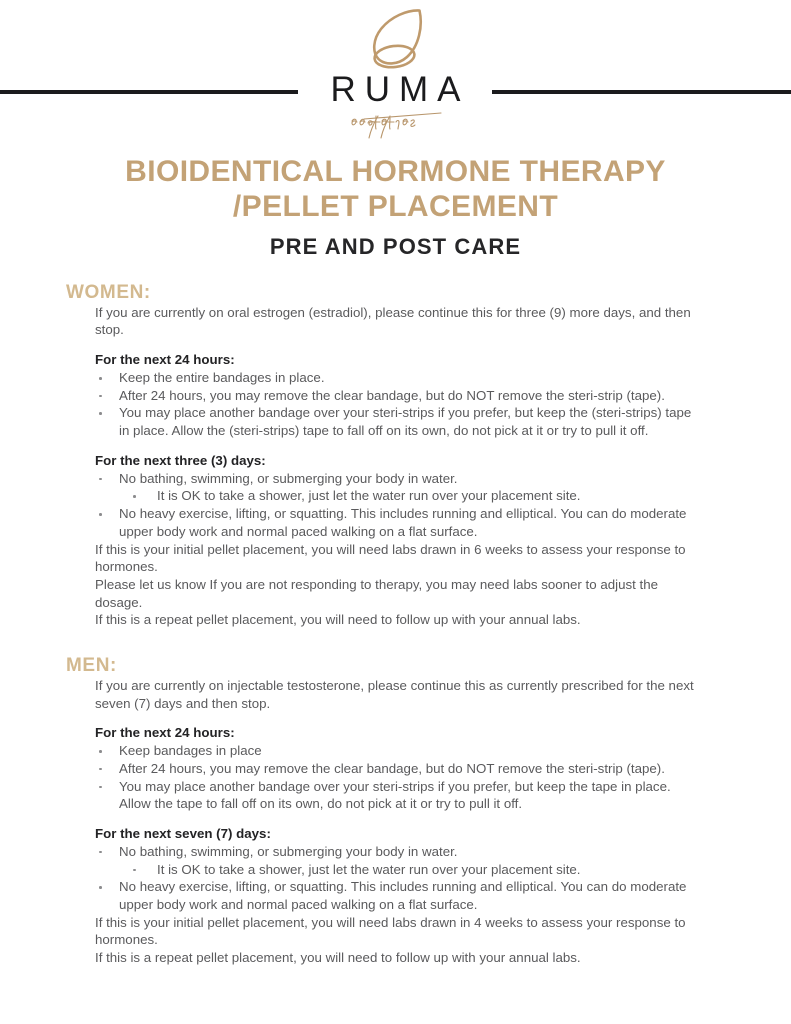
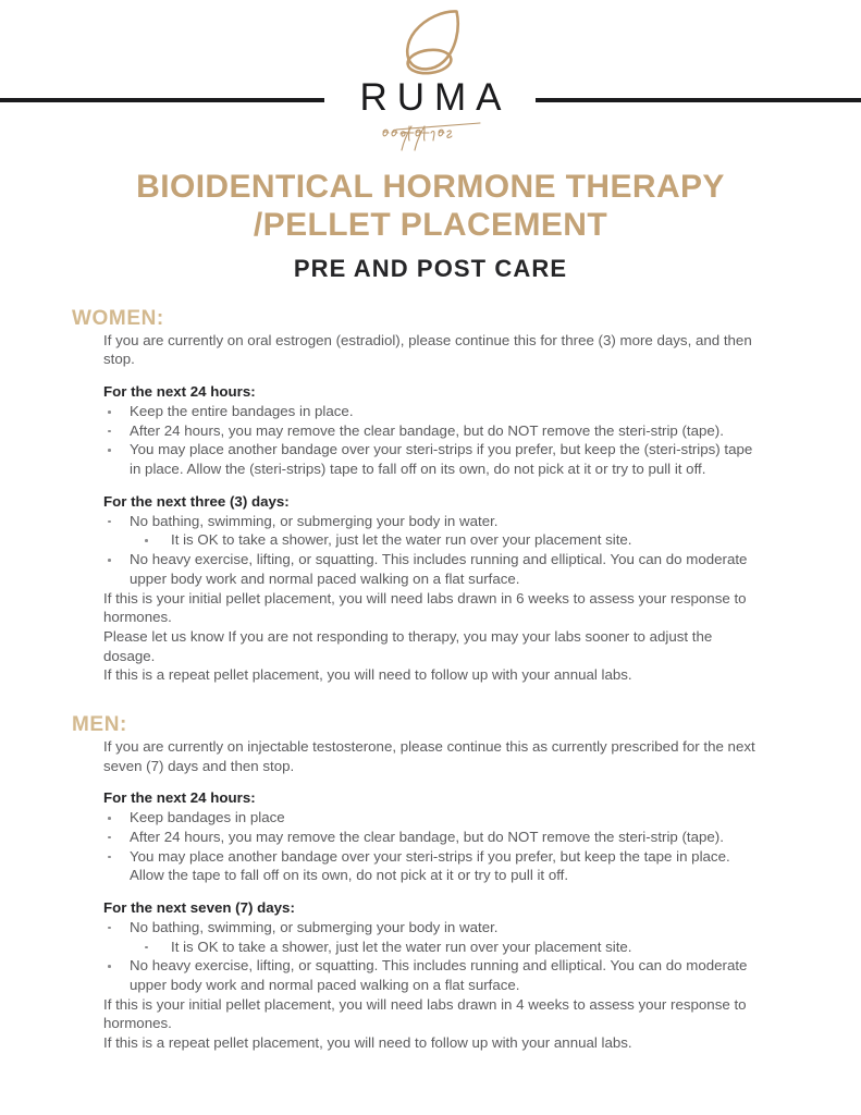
  RUMA
  BIOIDENTICAL HORMONE THERAPY
  /PELLET PLACEMENT
  PRE AND POST CARE
  WOMEN:
- If you are currently on oral estrogen (estradiol), please continue this for three (9) more days, and then stop.
+ If you are currently on oral estrogen (estradiol), please continue this for three (3) more days, and then stop.
  For the next 24 hours:
  Keep the entire bandages in place.
  After 24 hours, you may remove the clear bandage, but do NOT remove the steri-strip (tape).
  You may place another bandage over your steri-strips if you prefer, but keep the (steri-strips) tape in place. Allow the (steri-strips) tape to fall off on its own, do not pick at it or try to pull it off.
  For the next three (3) days:
  No bathing, swimming, or submerging your body in water.
  It is OK to take a shower, just let the water run over your placement site.
  No heavy exercise, lifting, or squatting. This includes running and elliptical. You can do moderate upper body work and normal paced walking on a flat surface.
  If this is your initial pellet placement, you will need labs drawn in 6 weeks to assess your response to hormones.
- Please let us know If you are not responding to therapy, you may need labs sooner to adjust the dosage.
+ Please let us know If you are not responding to therapy, you may your labs sooner to adjust the dosage.
  If this is a repeat pellet placement, you will need to follow up with your annual labs.
  MEN:
  If you are currently on injectable testosterone, please continue this as currently prescribed for the next seven (7) days and then stop.
  For the next 24 hours:
  Keep bandages in place
  After 24 hours, you may remove the clear bandage, but do NOT remove the steri-strip (tape).
  You may place another bandage over your steri-strips if you prefer, but keep the tape in place. Allow the tape to fall off on its own, do not pick at it or try to pull it off.
  For the next seven (7) days:
  No bathing, swimming, or submerging your body in water.
  It is OK to take a shower, just let the water run over your placement site.
  No heavy exercise, lifting, or squatting. This includes running and elliptical. You can do moderate upper body work and normal paced walking on a flat surface.
  If this is your initial pellet placement, you will need labs drawn in 4 weeks to assess your response to hormones.
  If this is a repeat pellet placement, you will need to follow up with your annual labs.
